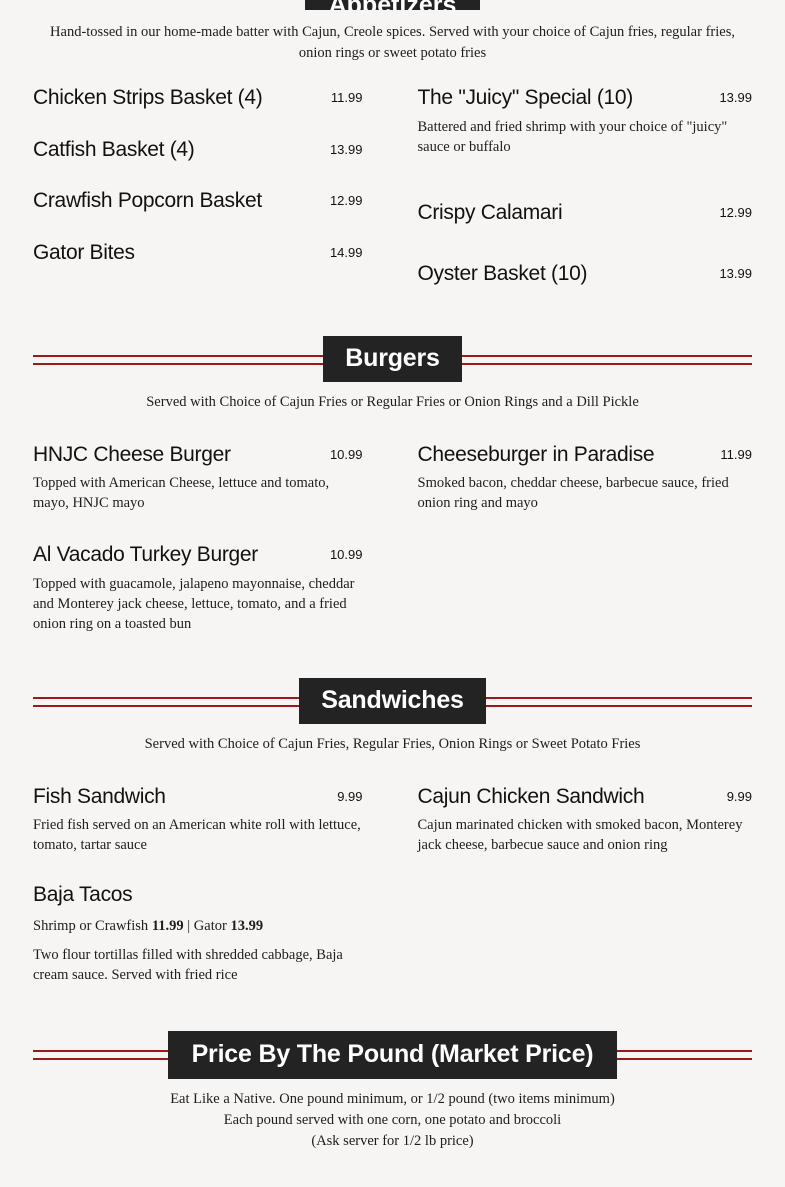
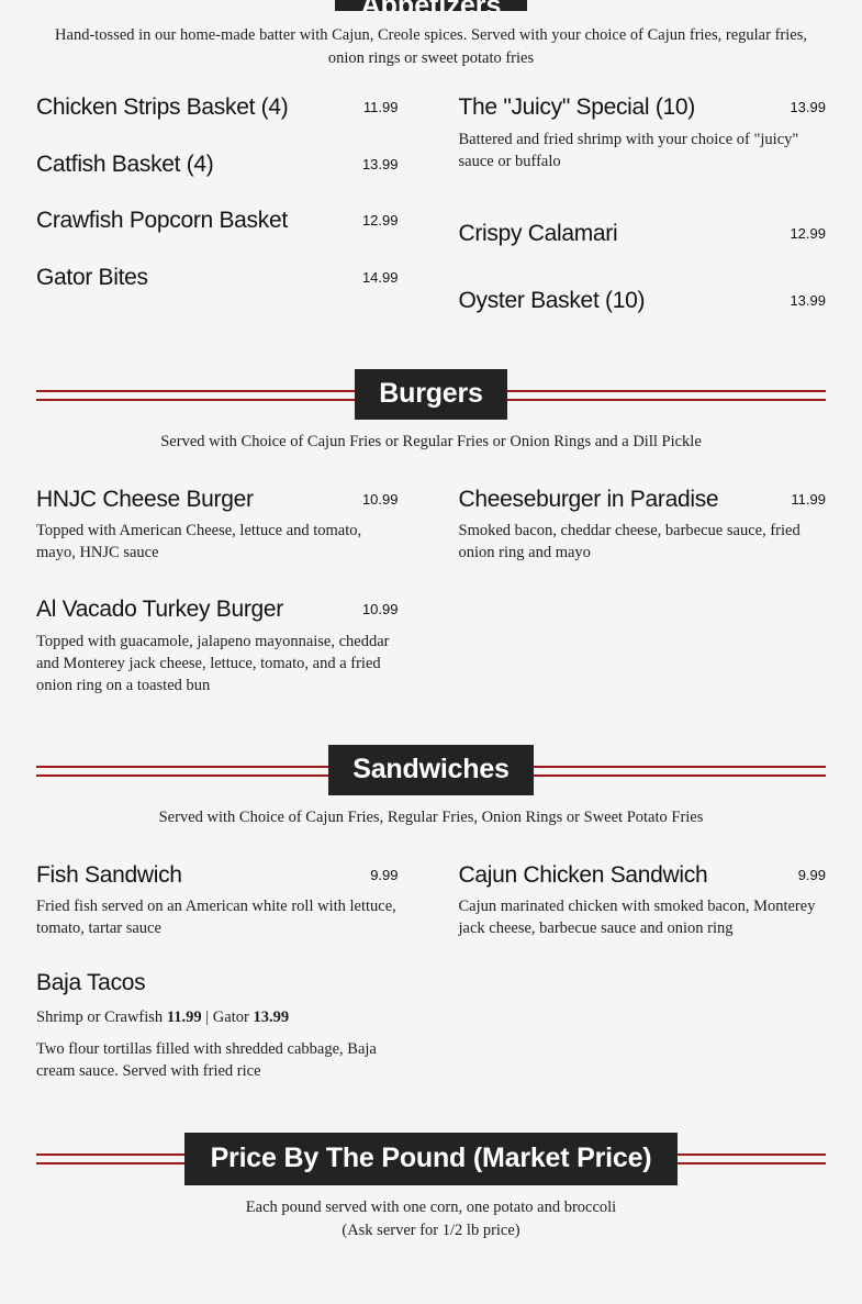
  Appetizers
  Hand-tossed in our home-made batter with Cajun, Creole spices. Served with your choice of Cajun fries, regular fries, onion rings or sweet potato fries
  Chicken Strips Basket (4)
  11.99
  Catfish Basket (4)
  13.99
  Crawfish Popcorn Basket
  12.99
  Gator Bites
  14.99
  The "Juicy" Special (10)
  13.99
  Battered and fried shrimp with your choice of "juicy" sauce or buffalo
  Crispy Calamari
  12.99
  Oyster Basket (10)
  13.99
  Burgers
  Served with Choice of Cajun Fries or Regular Fries or Onion Rings and a Dill Pickle
  HNJC Cheese Burger
  10.99
- Topped with American Cheese, lettuce and tomato, mayo, HNJC mayo
+ Topped with American Cheese, lettuce and tomato, mayo, HNJC sauce
  Al Vacado Turkey Burger
  10.99
  Topped with guacamole, jalapeno mayonnaise, cheddar and Monterey jack cheese, lettuce, tomato, and a fried onion ring on a toasted bun
  Cheeseburger in Paradise
  11.99
  Smoked bacon, cheddar cheese, barbecue sauce, fried onion ring and mayo
  Sandwiches
  Served with Choice of Cajun Fries, Regular Fries, Onion Rings or Sweet Potato Fries
  Fish Sandwich
  9.99
  Fried fish served on an American white roll with lettuce, tomato, tartar sauce
  Baja Tacos
  Shrimp or Crawfish 11.99 | Gator 13.99
  Two flour tortillas filled with shredded cabbage, Baja cream sauce. Served with fried rice
  Cajun Chicken Sandwich
  9.99
  Cajun marinated chicken with smoked bacon, Monterey jack cheese, barbecue sauce and onion ring
  Price By The Pound (Market Price)
- Eat Like a Native. One pound minimum, or 1/2 pound (two items minimum)
  Each pound served with one corn, one potato and broccoli
  (Ask server for 1/2 lb price)
